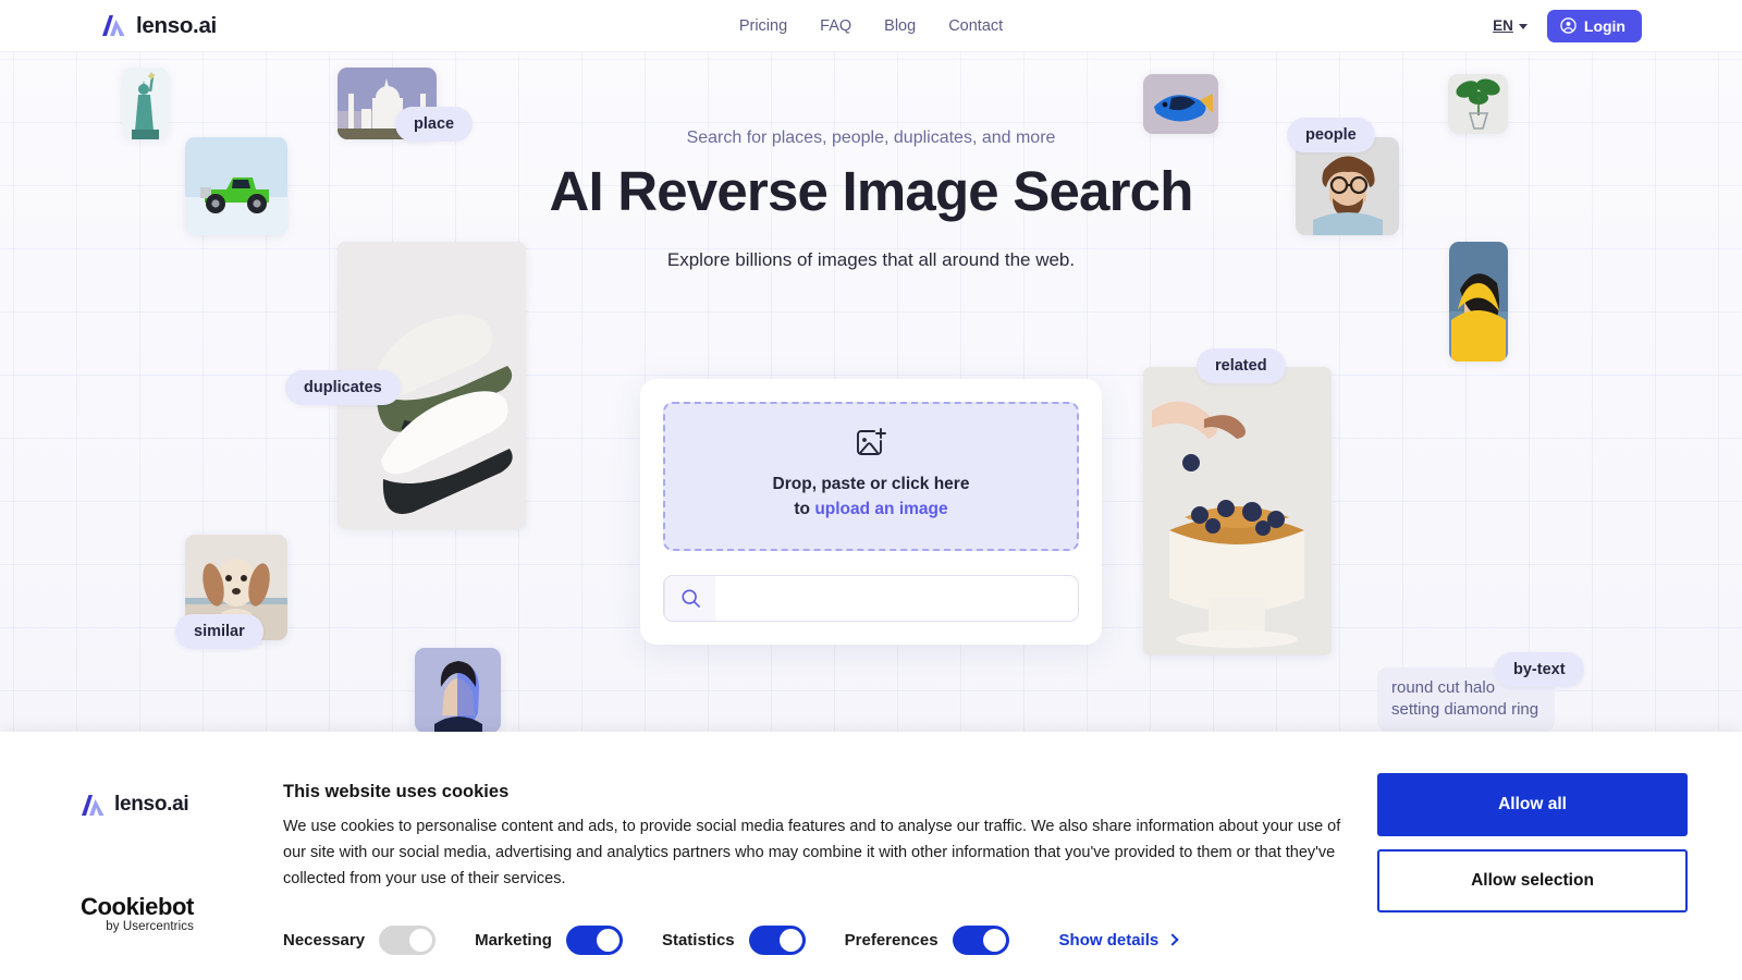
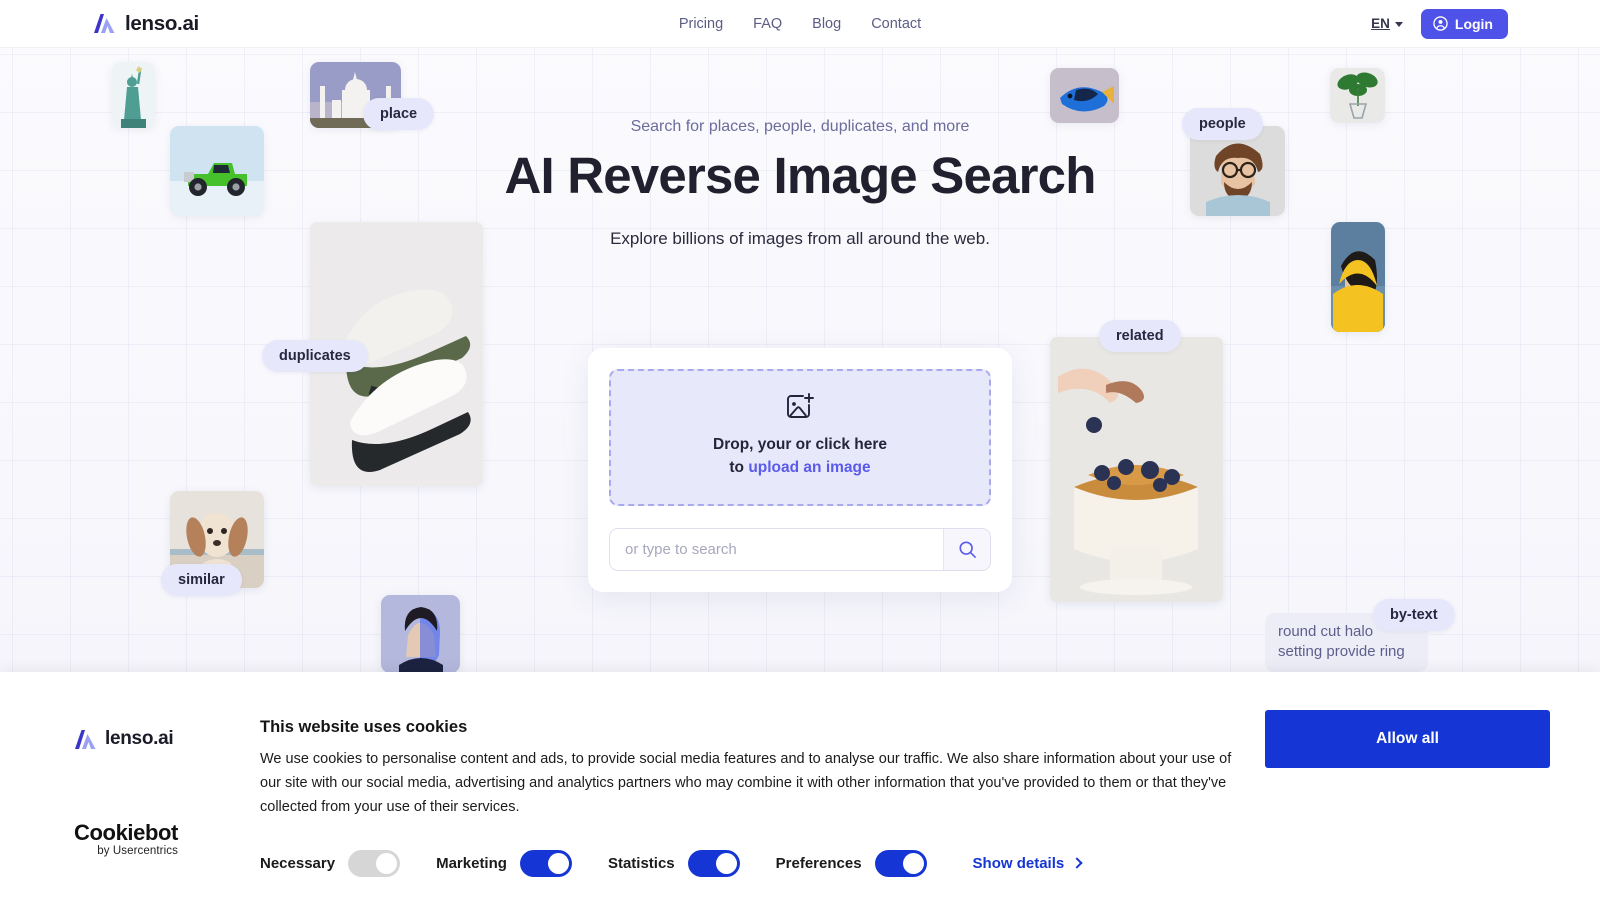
  place
  duplicates
  similar
  people
  related
  by-text
- round cut halo setting diamond ring
+ round cut halo setting provide ring
  lenso.ai
  Pricing
  FAQ
  Blog
  Contact
  EN
  Login
  Search for places, people, duplicates, and more
  AI Reverse Image Search
- Explore billions of images that all around the web.
+ Explore billions of images from all around the web.
- Drop, paste or click here
+ Drop, your or click here
  to upload an image
+ or type to search
  lenso.ai
  Cookiebot
  by Usercentrics
  This website uses cookies
  We use cookies to personalise content and ads, to provide social media features and to analyse our traffic. We also share information about your use of our site with our social media, advertising and analytics partners who may combine it with other information that you've provided to them or that they've collected from your use of their services.
  Necessary
  Marketing
  Statistics
  Preferences
  Show details
  Allow all
- Allow selection
